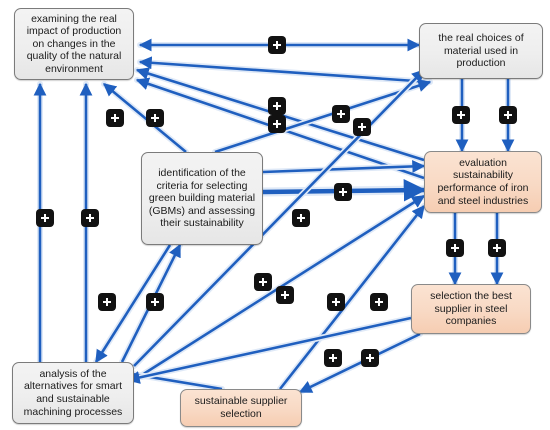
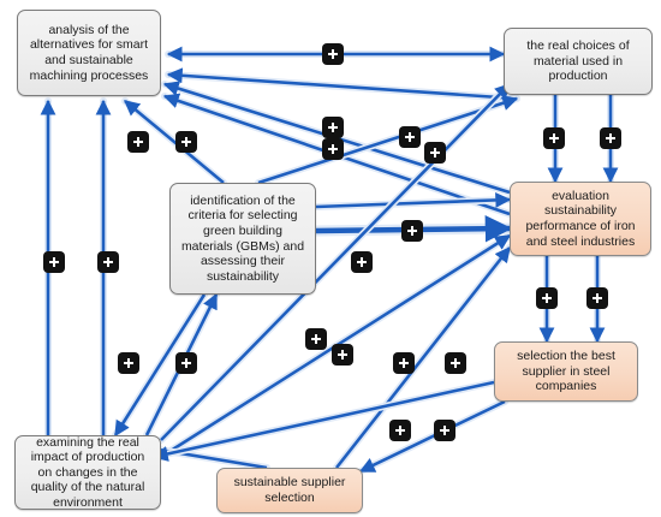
- examining the real impact of production on changes in the quality of the natural environment
+ analysis of the alternatives for smart and sustainable machining processes
  the real choices of material used in production
- identification of the criteria for selecting green building material (GBMs) and assessing their sustainability
+ identification of the criteria for selecting green building materials (GBMs) and assessing their sustainability
  evaluation sustainability performance of iron and steel industries
  selection the best supplier in steel companies
- analysis of the alternatives for smart and sustainable machining processes
+ examining the real impact of production on changes in the quality of the natural environment
  sustainable supplier selection
